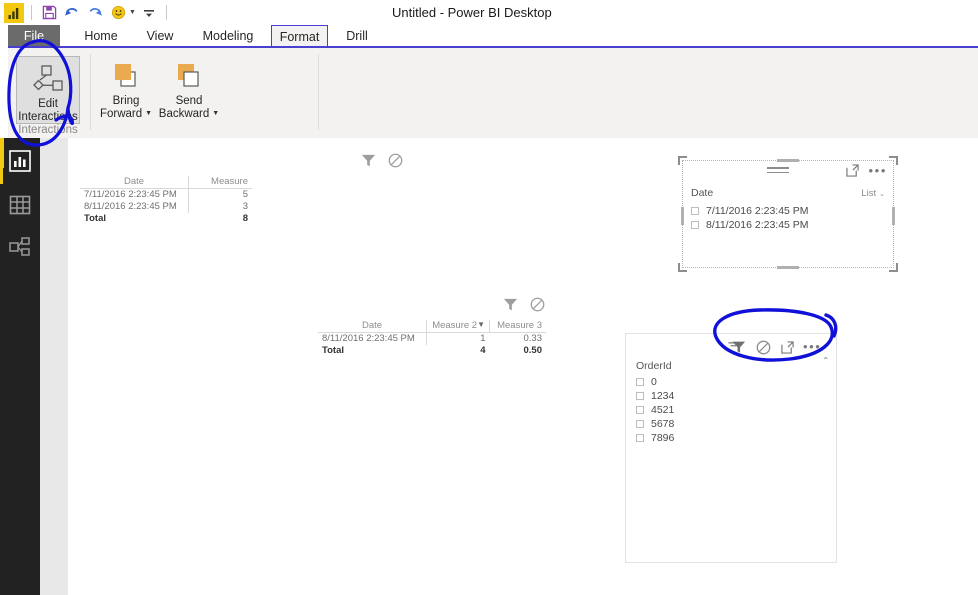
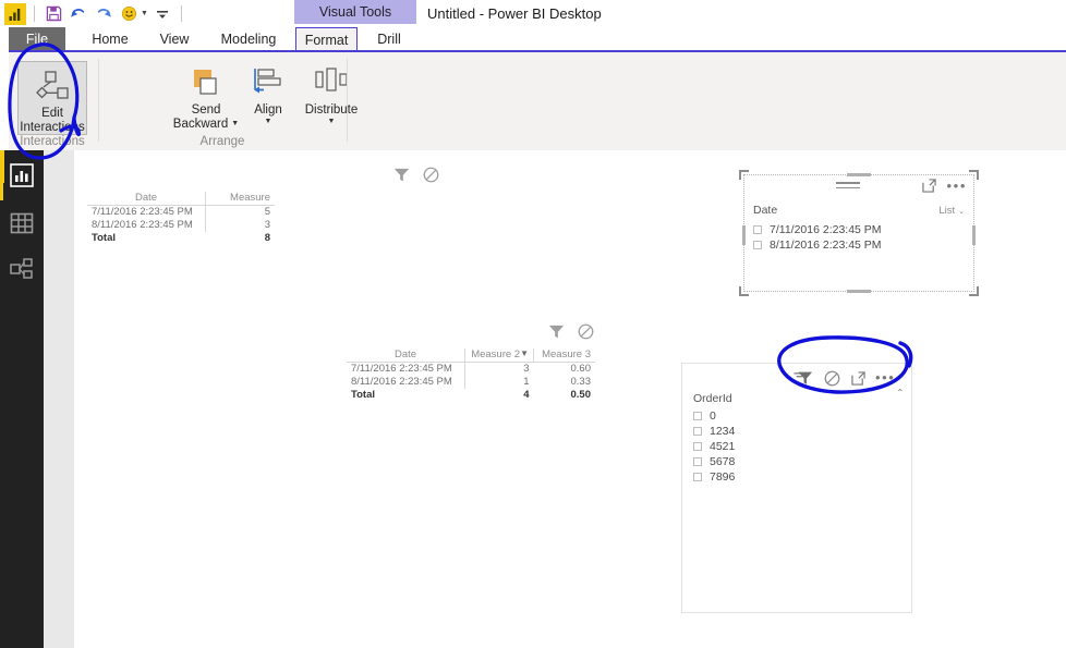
+ Visual Tools
  Untitled - Power BI Desktop
  File
  Home
  View
  Modeling
  Format
  Drill
  Edit
  Interactis
  Interactins
- Bring
- Forward
  Send
  Backward
+ Align
+ Distribute
+ Arrange
  Date	Measure
  7/11/2016 2:23:45 PM	5
  8/11/2016 2:23:45 PM	3
  Total	8
  Date	Measure 2▼	Measure 3
+ 7/11/2016 2:23:45 PM	3	0.60
  8/11/2016 2:23:45 PM	1	0.33
  Total	4	0.50
  •••
  Date
  List
  7/11/2016 2:23:45 PM
  8/11/2016 2:23:45 PM
  •••
  OrderId
  0
  1234
  4521
  5678
  7896
